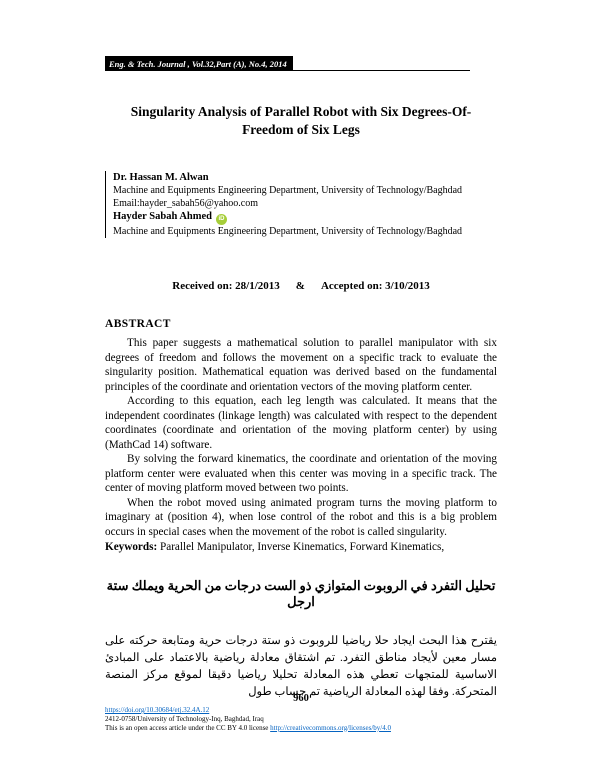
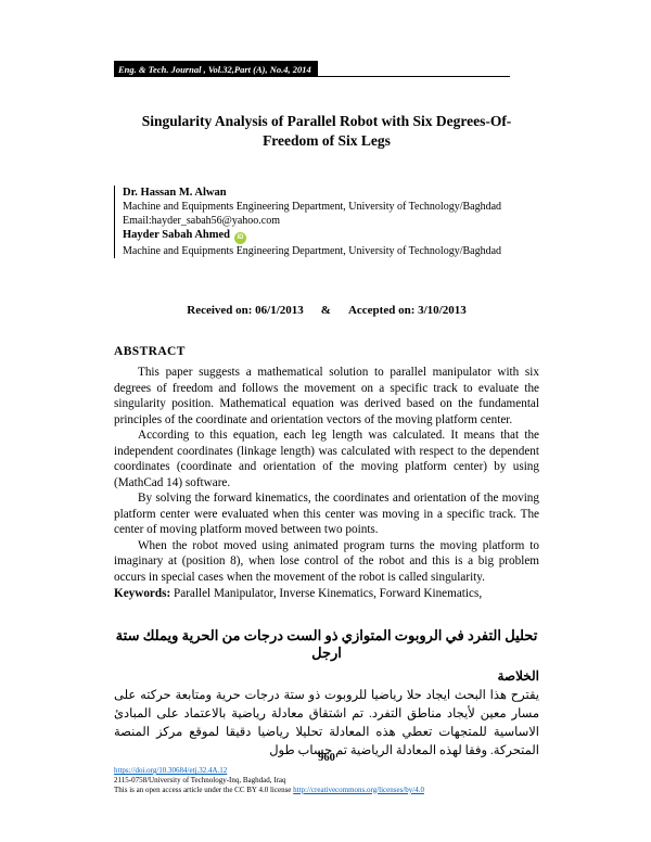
  Eng. & Tech. Journal , Vol.32,Part (A), No.4, 2014
  Singularity Analysis of Parallel Robot with Six Degrees-Of-
  Freedom of Six Legs
  Dr. Hassan M. Alwan
  Machine and Equipments Engineering Department, University of Technology/Baghdad
  Email:hayder_sabah56@yahoo.com
  Hayder Sabah Ahmed
  Machine and Equipments Engineering Department, University of Technology/Baghdad
- Received on: 28/1/2013 & Accepted on: 3/10/2013
+ Received on: 06/1/2013 & Accepted on: 3/10/2013
  ABSTRACT
  This paper suggests a mathematical solution to parallel manipulator with six degrees of freedom and follows the movement on a specific track to evaluate the singularity position. Mathematical equation was derived based on the fundamental principles of the coordinate and orientation vectors of the moving platform center.
  According to this equation, each leg length was calculated. It means that the independent coordinates (linkage length) was calculated with respect to the dependent coordinates (coordinate and orientation of the moving platform center) by using (MathCad 14) software.
- By solving the forward kinematics, the coordinate and orientation of the moving platform center were evaluated when this center was moving in a specific track. The center of moving platform moved between two points.
+ By solving the forward kinematics, the coordinates and orientation of the moving platform center were evaluated when this center was moving in a specific track. The center of moving platform moved between two points.
- When the robot moved using animated program turns the moving platform to imaginary at (position 4), when lose control of the robot and this is a big problem occurs in special cases when the movement of the robot is called singularity.
+ When the robot moved using animated program turns the moving platform to imaginary at (position 8), when lose control of the robot and this is a big problem occurs in special cases when the movement of the robot is called singularity.
  Keywords: Parallel Manipulator, Inverse Kinematics, Forward Kinematics,
  تحليل التفرد في الروبوت المتوازي ذو الست درجات من الحرية ويملك ستة ارجل
+ الخلاصة
  يقترح هذا البحث ايجاد حلا رياضيا للروبوت ذو ستة درجات حرية ومتابعة حركته على مسار معين لأيجاد مناطق التفرد. تم اشتقاق معادلة رياضية بالاعتماد على المبادئ الاساسية للمتجهات تعطي هذه المعادلة تحليلا رياضيا دقيقا لموقع مركز المنصة المتحركة. وفقا لهذه المعادلة الرياضية تم حساب طول
  960
  https://doi.org/10.30684/etj.32.4A.12
- 2412-0758/University of Technology-Inq, Baghdad, Iraq
+ 2115-0758/University of Technology-Inq, Baghdad, Iraq
  This is an open access article under the CC BY 4.0 license http://creativecommons.org/licenses/by/4.0
